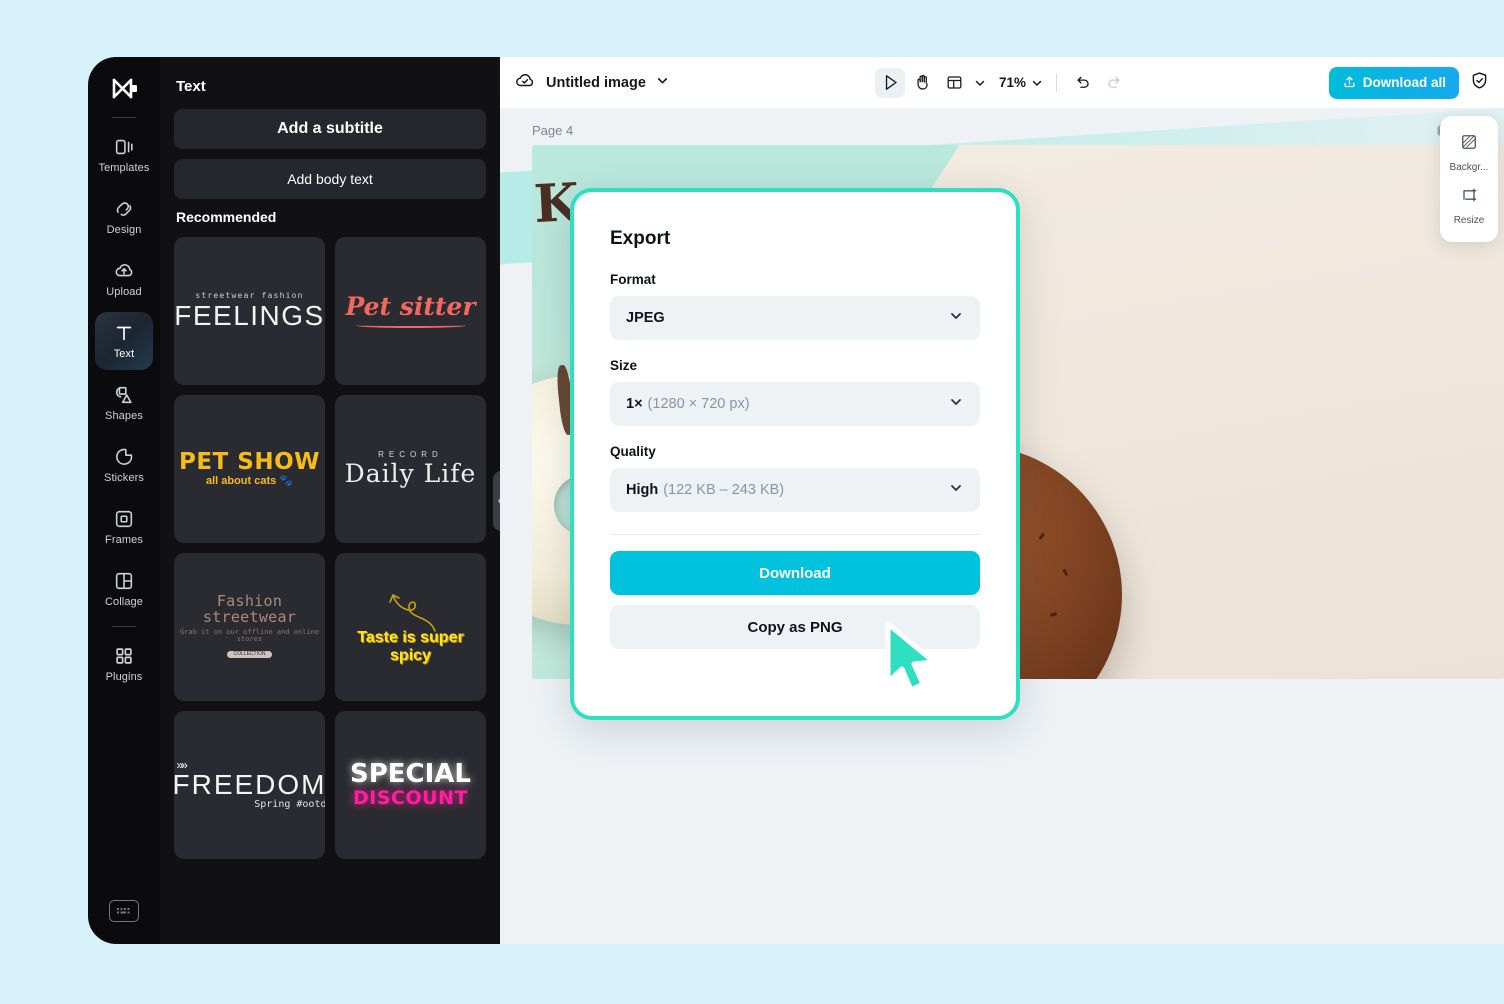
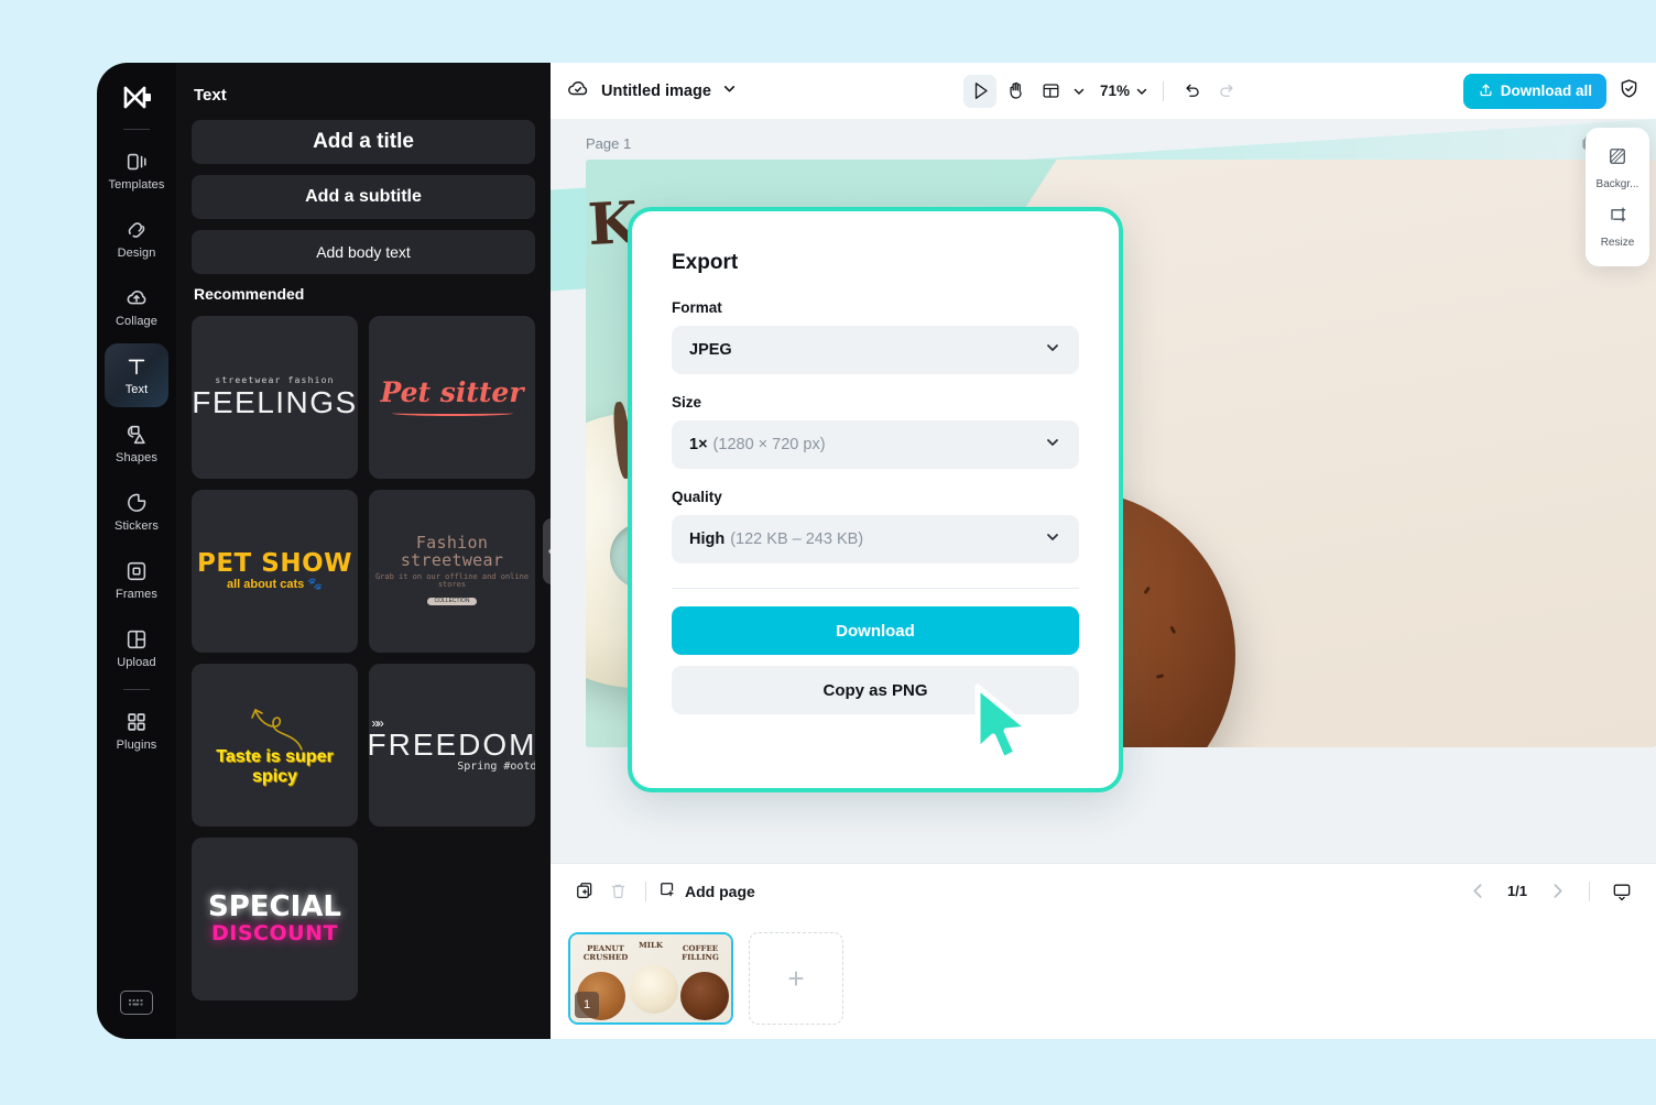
  Templates
  Design
- Upload
+ Collage
  Text
  Shapes
  Stickers
  Frames
- Collage
+ Upload
  Plugins
  Text
+ Add a title
  Add a subtitle
  Add body text
  Recommended
  streetwear fashion
  FEELINGS
  Pet sitter
  PET SHOW
  all about cats 🐾
- RECORD
- Daily Life
  Fashion streetwear
  Grab it on our offline and online stores
  Taste is super
  spicy
  »»
  FREEDOM
  Spring #ootd
  SPECIAL
  DISCOUNT
  Untitled image
  71%
  Download all
- Page 4
+ Page 1
  Backgr...
  Resize
+ Add page
+ 1/1
+ PEANUT CRUSHED
+ MILK
+ COFFEE FILLING
+ 1
+ +
  Export
  Format
  JPEG
  Size
  1×
  (1280 × 720 px)
  Quality
  High
  (122 KB – 243 KB)
  Download
  Copy as PNG
